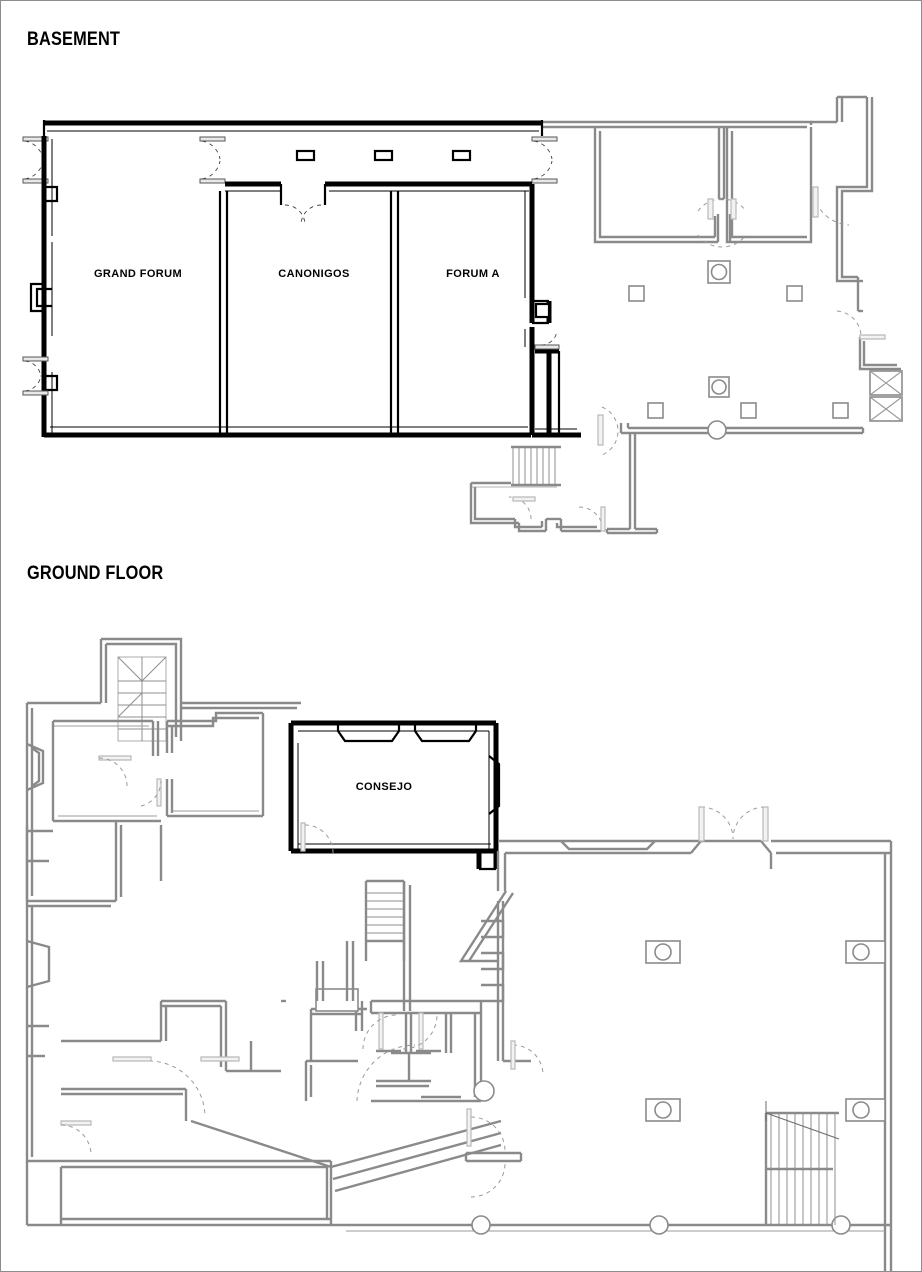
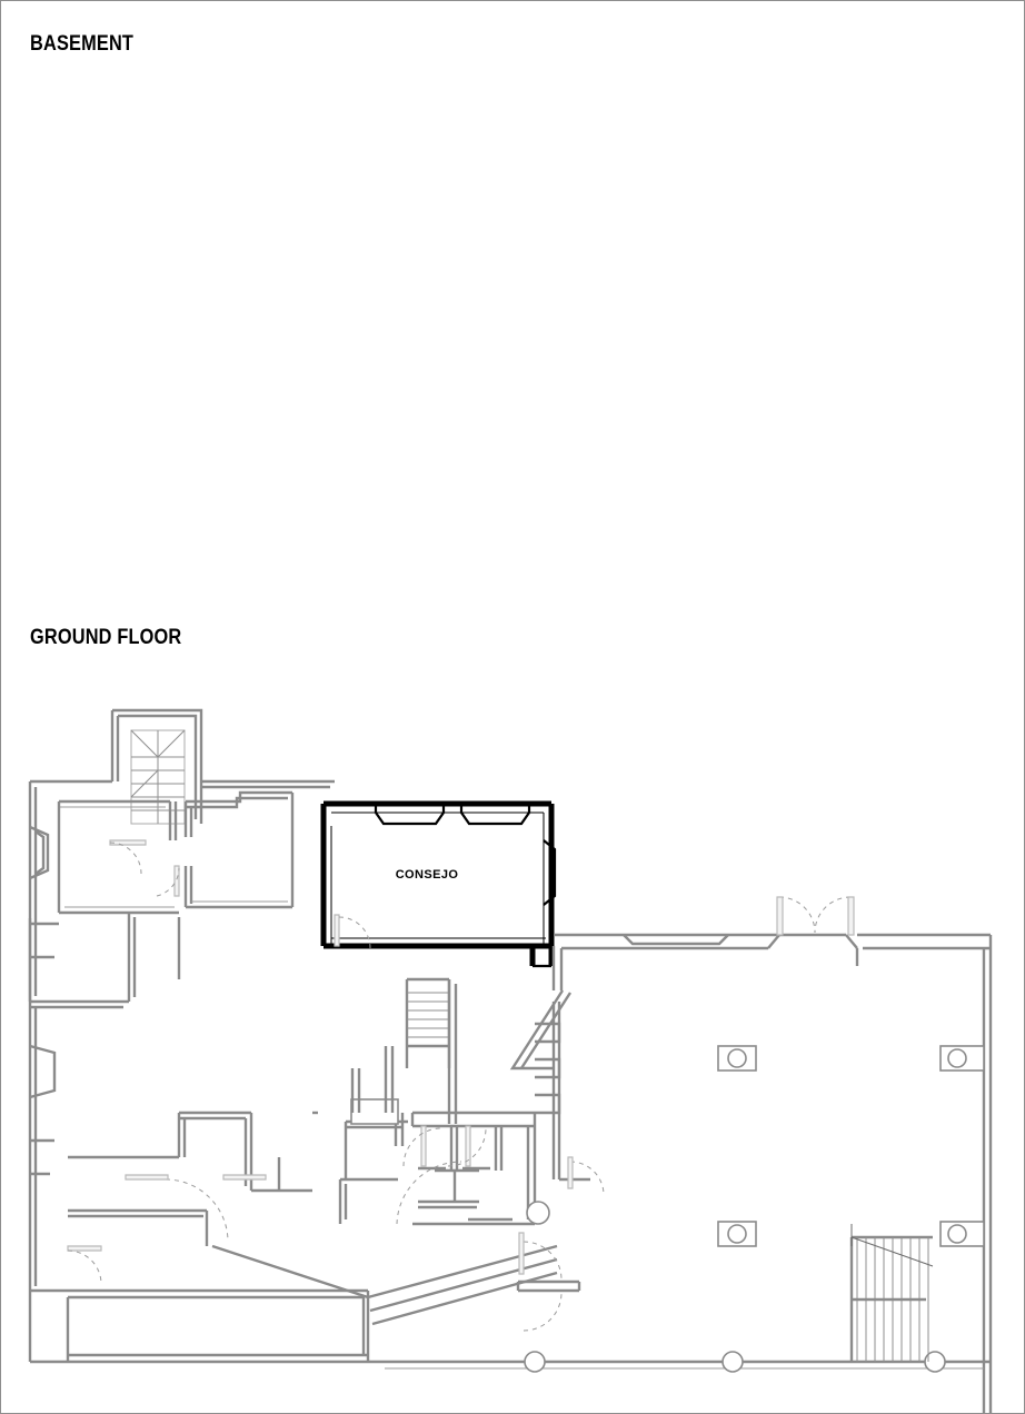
  BASEMENT
- GRAND FORUM
- CANONIGOS
- FORUM A
  GROUND FLOOR
  CONSEJO
